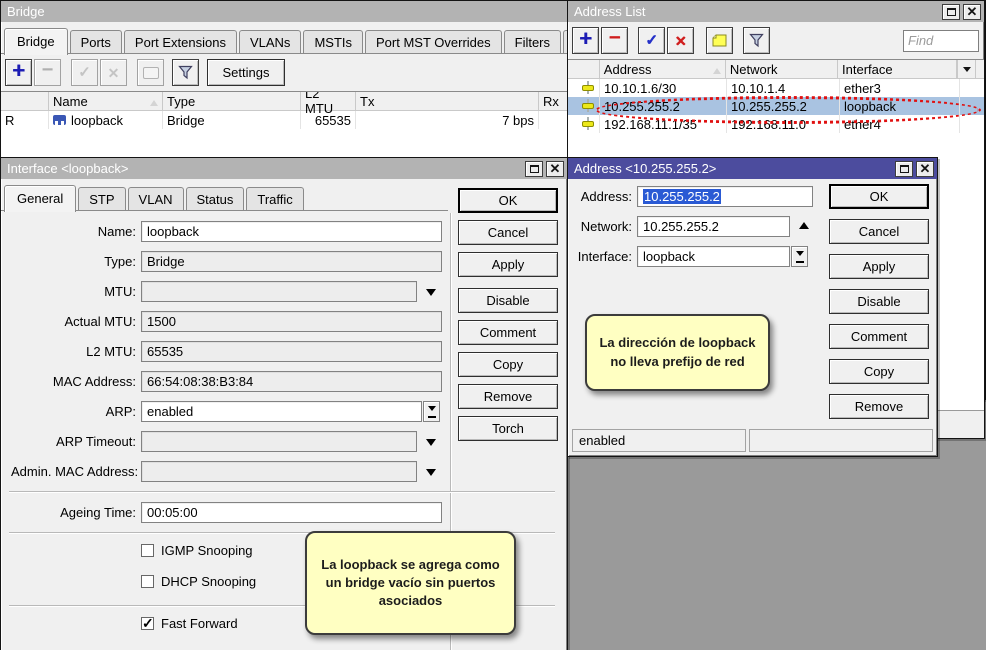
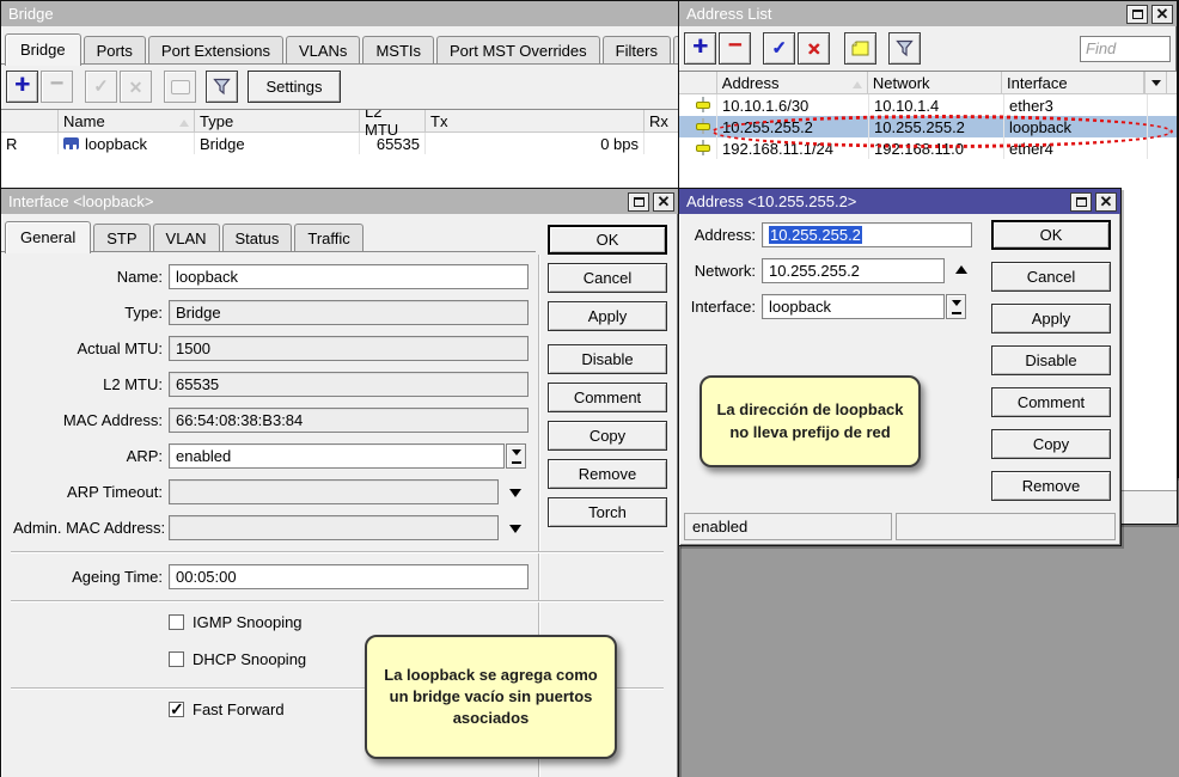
  Bridge
  Bridge
  Ports
  Port Extensions
  VLANs
  MSTIs
  Port MST Overrides
  Filters
  +
  −
  ✓
  ✕
  Settings
  Name
  Type
  L2 MTU
  Tx
  Rx
  R
  loopback
  Bridge
  65535
- 7 bps
+ 0 bps
  Address List
  ✕
  +
  −
  ✓
  ✕
  Find
  Address
  Network
  Interface
  10.10.1.6/30
  10.10.1.4
  ether3
  10.255.255.2
  10.255.255.2
  loopback
- 192.168.11.1/35
+ 192.168.11.1/24
  192.168.11.0
  ether4
  Interface <loopback>
  ✕
  General
  STP
  VLAN
  Status
  Traffic
  Name:
  loopback
  Type:
  Bridge
- MTU:
  Actual MTU:
  1500
  L2 MTU:
  65535
  MAC Address:
  66:54:08:38:B3:84
  ARP:
  enabled
  ARP Timeout:
  Admin. MAC Address:
  Ageing Time:
  00:05:00
  IGMP Snooping
  DHCP Snooping
  Fast Forward
  OK
  Cancel
  Apply
  Disable
  Comment
  Copy
  Remove
  Torch
  La loopback se agrega como un bridge vacío sin puertos asociados
  Address <10.255.255.2>
  ✕
  Address:
  10.255.255.2
  Network:
  10.255.255.2
  Interface:
  loopback
  OK
  Cancel
  Apply
  Disable
  Comment
  Copy
  Remove
  La dirección de loopback no lleva prefijo de red
  enabled
